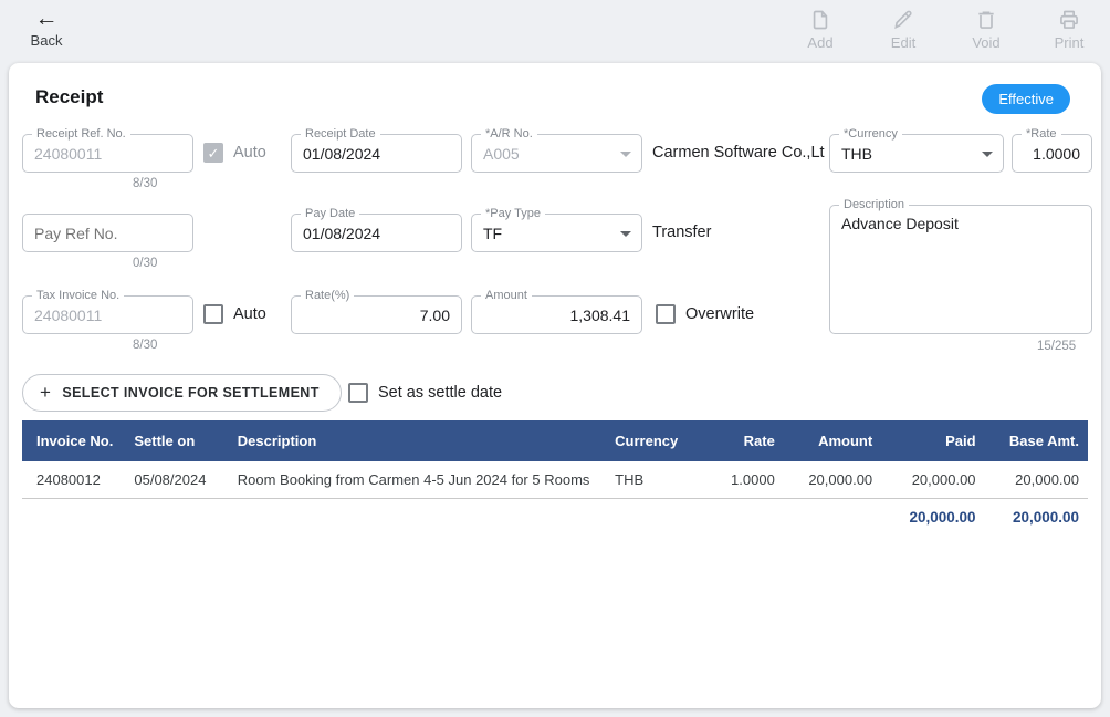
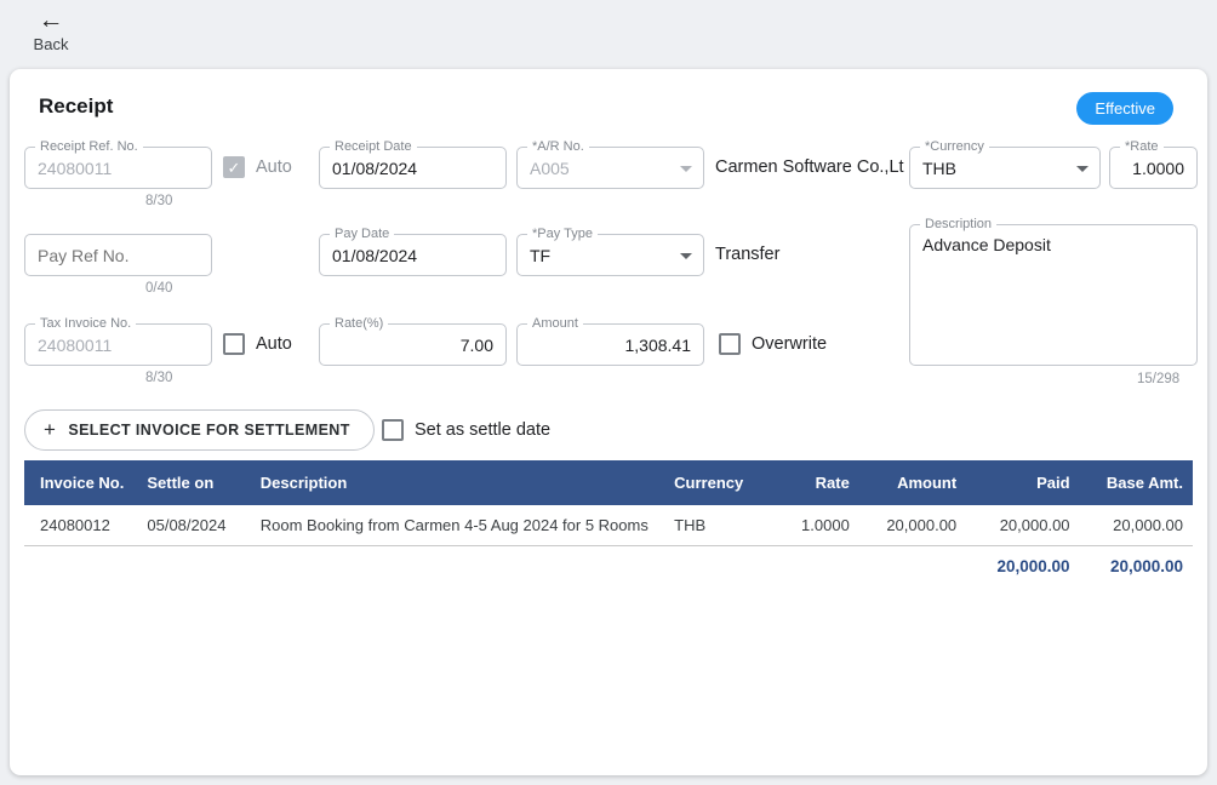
  ←
  Back
- Add
- Edit
- Void
- Print
  Receipt
  Effective
  Receipt Ref. No.
  24080011
  8/30
  ✓
  Auto
  Receipt Date
  01/08/2024
  *A/R No.
  A005
  Carmen Software Co.,Lt
  *Currency
  THB
  *Rate
  1.0000
  Pay Ref No.
- 0/30
+ 0/40
  Pay Date
  01/08/2024
  *Pay Type
  TF
  Transfer
  Description
  Advance Deposit
- 15/255
+ 15/298
  Tax Invoice No.
  24080011
  8/30
  Auto
  Rate(%)
  7.00
  Amount
  1,308.41
  Overwrite
  +
  SELECT INVOICE FOR SETTLEMENT
  Set as settle date
  Invoice No.	Settle on	Description	Currency	Rate	Amount	Paid	Base Amt.
- 24080012	05/08/2024	Room Booking from Carmen 4-5 Jun 2024 for 5 Rooms	THB	1.0000	20,000.00	20,000.00	20,000.00
+ 24080012	05/08/2024	Room Booking from Carmen 4-5 Aug 2024 for 5 Rooms	THB	1.0000	20,000.00	20,000.00	20,000.00
  	20,000.00	20,000.00
